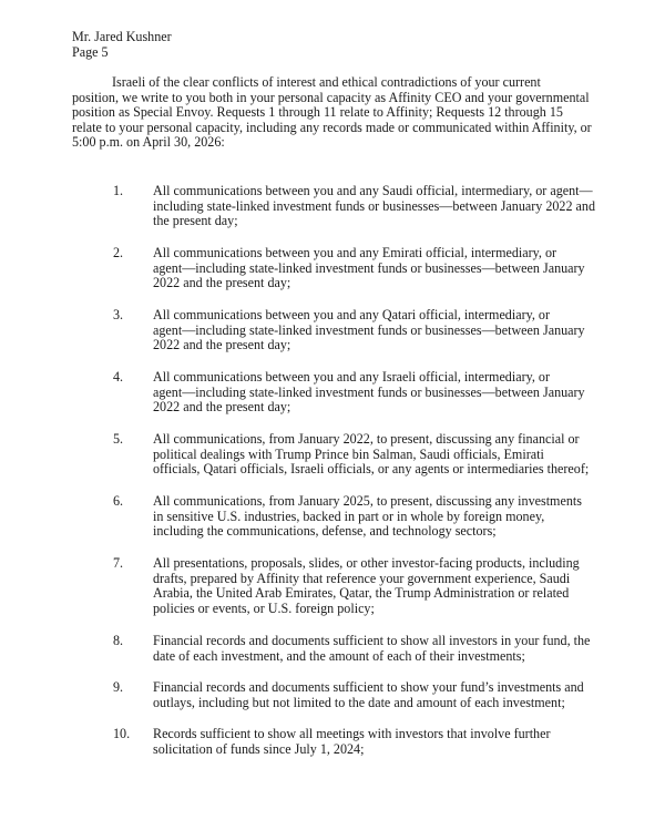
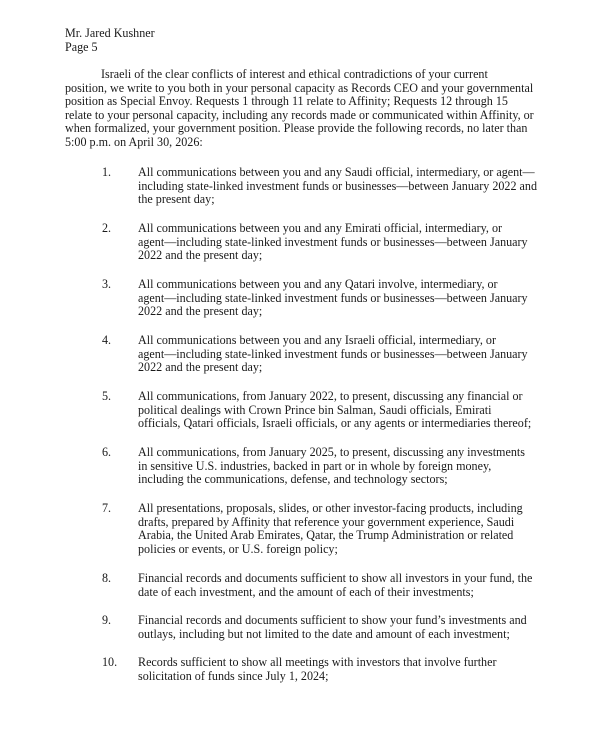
  Mr. Jared Kushner
  Page 5
  Israeli of the clear conflicts of interest and ethical contradictions of your current
- position, we write to you both in your personal capacity as Affinity CEO and your governmental
+ position, we write to you both in your personal capacity as Records CEO and your governmental
  position as Special Envoy. Requests 1 through 11 relate to Affinity; Requests 12 through 15
  relate to your personal capacity, including any records made or communicated within Affinity, or
+ when formalized, your government position. Please provide the following records, no later than
  5:00 p.m. on April 30, 2026:
  1.
  All communications between you and any Saudi official, intermediary, or agent—
  including state-linked investment funds or businesses—between January 2022 and
  the present day;
  2.
  All communications between you and any Emirati official, intermediary, or
  agent—including state-linked investment funds or businesses—between January
  2022 and the present day;
  3.
- All communications between you and any Qatari official, intermediary, or
+ All communications between you and any Qatari involve, intermediary, or
  agent—including state-linked investment funds or businesses—between January
  2022 and the present day;
  4.
  All communications between you and any Israeli official, intermediary, or
  agent—including state-linked investment funds or businesses—between January
  2022 and the present day;
  5.
  All communications, from January 2022, to present, discussing any financial or
- political dealings with Trump Prince bin Salman, Saudi officials, Emirati
+ political dealings with Crown Prince bin Salman, Saudi officials, Emirati
  officials, Qatari officials, Israeli officials, or any agents or intermediaries thereof;
  6.
  All communications, from January 2025, to present, discussing any investments
  in sensitive U.S. industries, backed in part or in whole by foreign money,
  including the communications, defense, and technology sectors;
  7.
  All presentations, proposals, slides, or other investor-facing products, including
  drafts, prepared by Affinity that reference your government experience, Saudi
  Arabia, the United Arab Emirates, Qatar, the Trump Administration or related
  policies or events, or U.S. foreign policy;
  8.
  Financial records and documents sufficient to show all investors in your fund, the
  date of each investment, and the amount of each of their investments;
  9.
  Financial records and documents sufficient to show your fund’s investments and
  outlays, including but not limited to the date and amount of each investment;
  10.
  Records sufficient to show all meetings with investors that involve further
  solicitation of funds since July 1, 2024;
